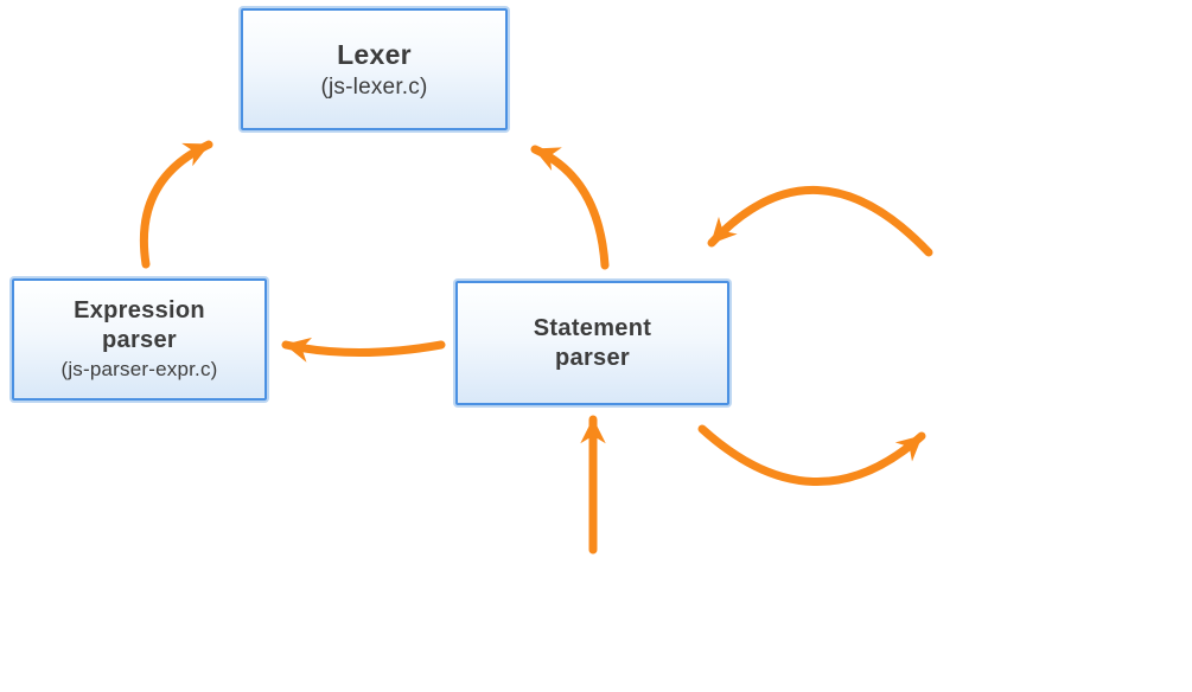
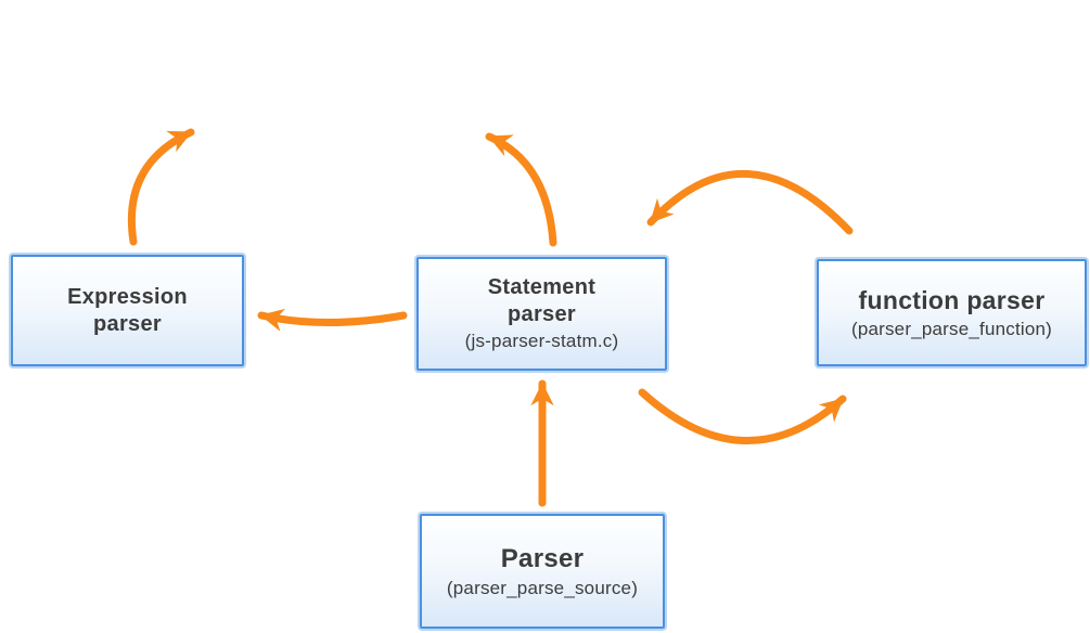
- Lexer
- (js-lexer.c)
  Expression
  parser
- (js-parser-expr.c)
  Statement
  parser
+ (js-parser-statm.c)
+ function parser
+ (parser_parse_function)
+ Parser
+ (parser_parse_source)
